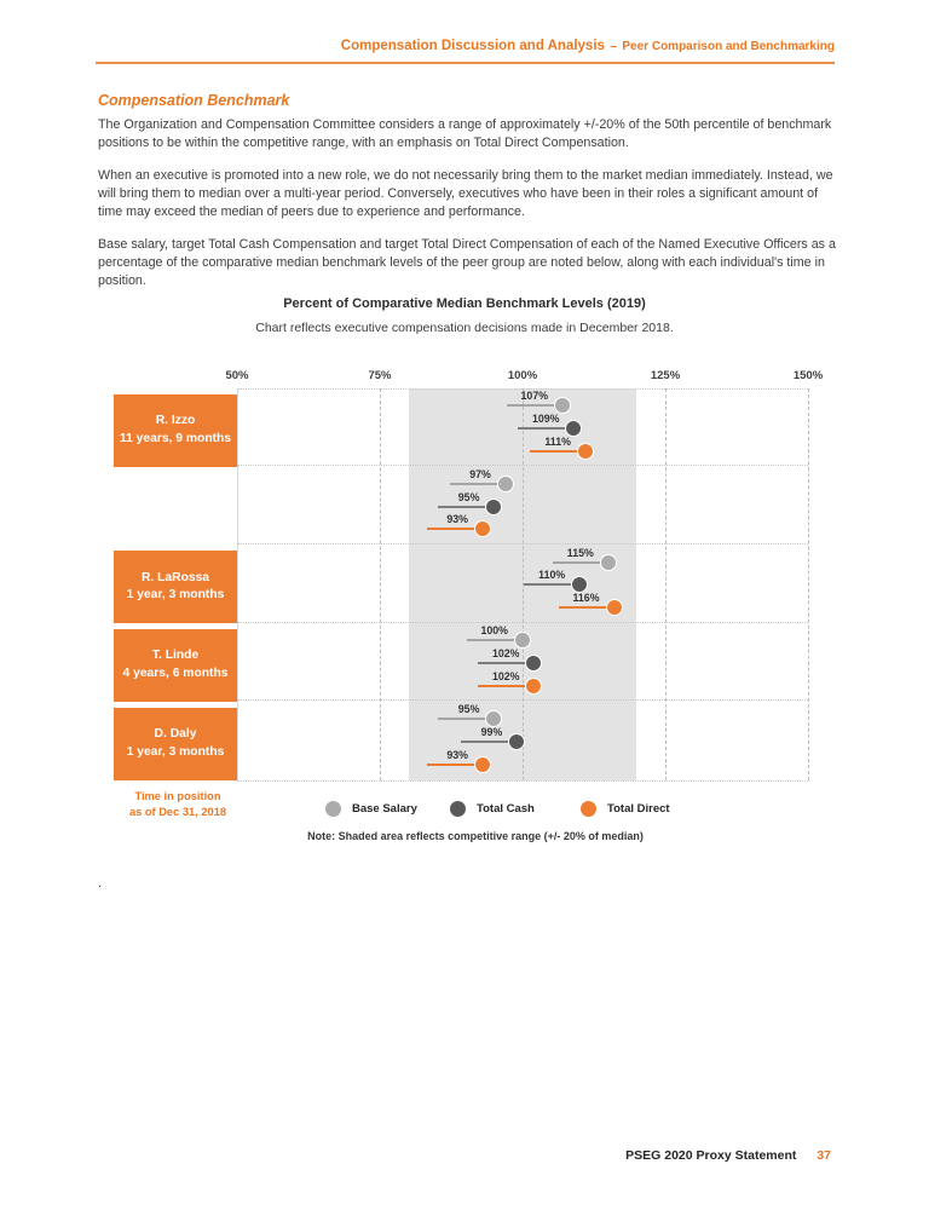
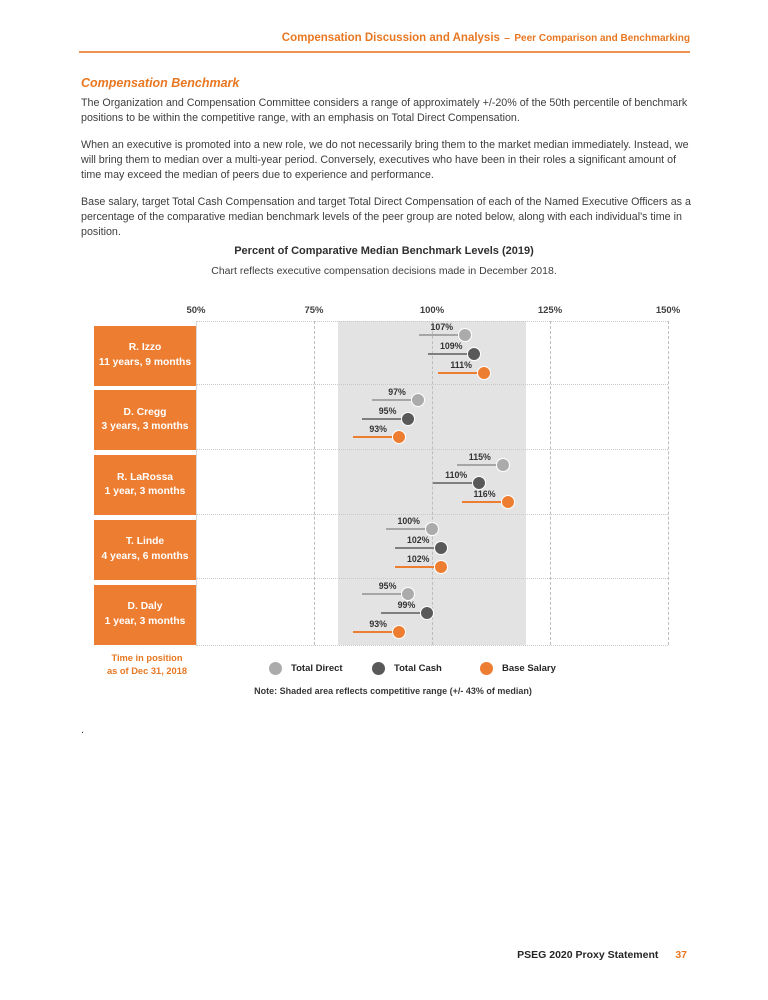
  Compensation Discussion and Analysis – Peer Comparison and Benchmarking
  Compensation Benchmark
  The Organization and Compensation Committee considers a range of approximately +/-20% of the 50th percentile of benchmark positions to be within the competitive range, with an emphasis on Total Direct Compensation.
  When an executive is promoted into a new role, we do not necessarily bring them to the market median immediately. Instead, we will bring them to median over a multi-year period. Conversely, executives who have been in their roles a significant amount of time may exceed the median of peers due to experience and performance.
  Base salary, target Total Cash Compensation and target Total Direct Compensation of each of the Named Executive Officers as a percentage of the comparative median benchmark levels of the peer group are noted below, along with each individual's time in position.
  Percent of Comparative Median Benchmark Levels (2019)
  Chart reflects executive compensation decisions made in December 2018.
  50%
  75%
  100%
  125%
  150%
  R. Izzo
  11 years, 9 months
  107%
  109%
  111%
+ D. Cregg
+ 3 years, 3 months
  97%
  95%
  93%
  R. LaRossa
  1 year, 3 months
  115%
  110%
  116%
  T. Linde
  4 years, 6 months
  100%
  102%
  102%
  D. Daly
  1 year, 3 months
  95%
  99%
  93%
  Time in position
  as of Dec 31, 2018
- Base Salary
+ Total Direct
  Total Cash
- Total Direct
+ Base Salary
- Note: Shaded area reflects competitive range (+/- 20% of median)
+ Note: Shaded area reflects competitive range (+/- 43% of median)
  .
  PSEG 2020 Proxy Statement 37
